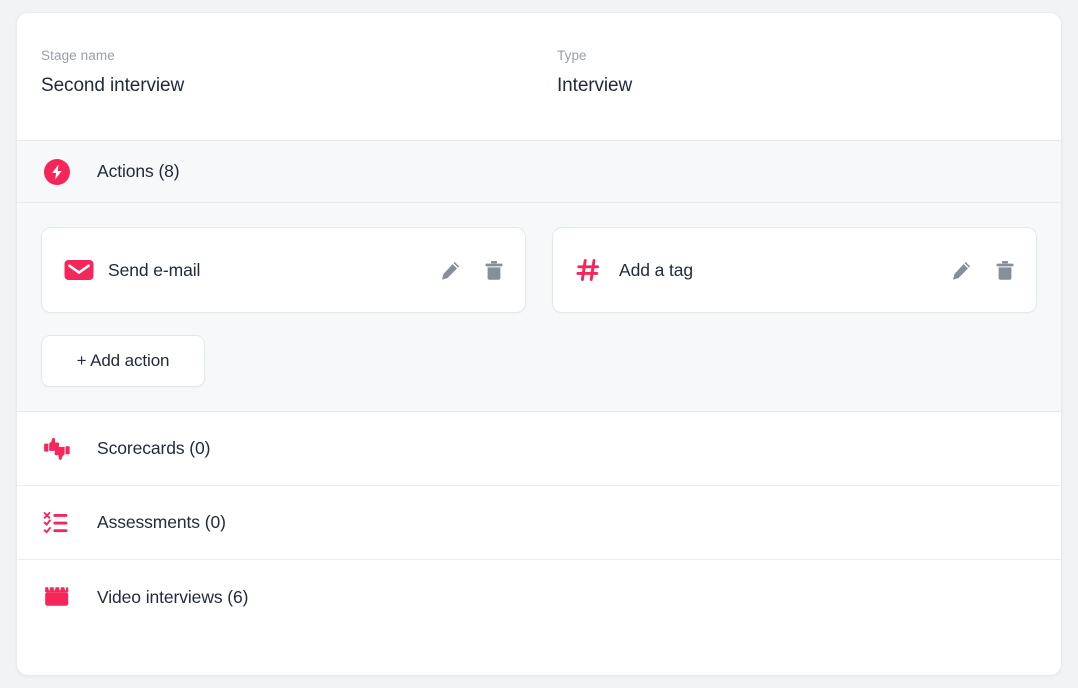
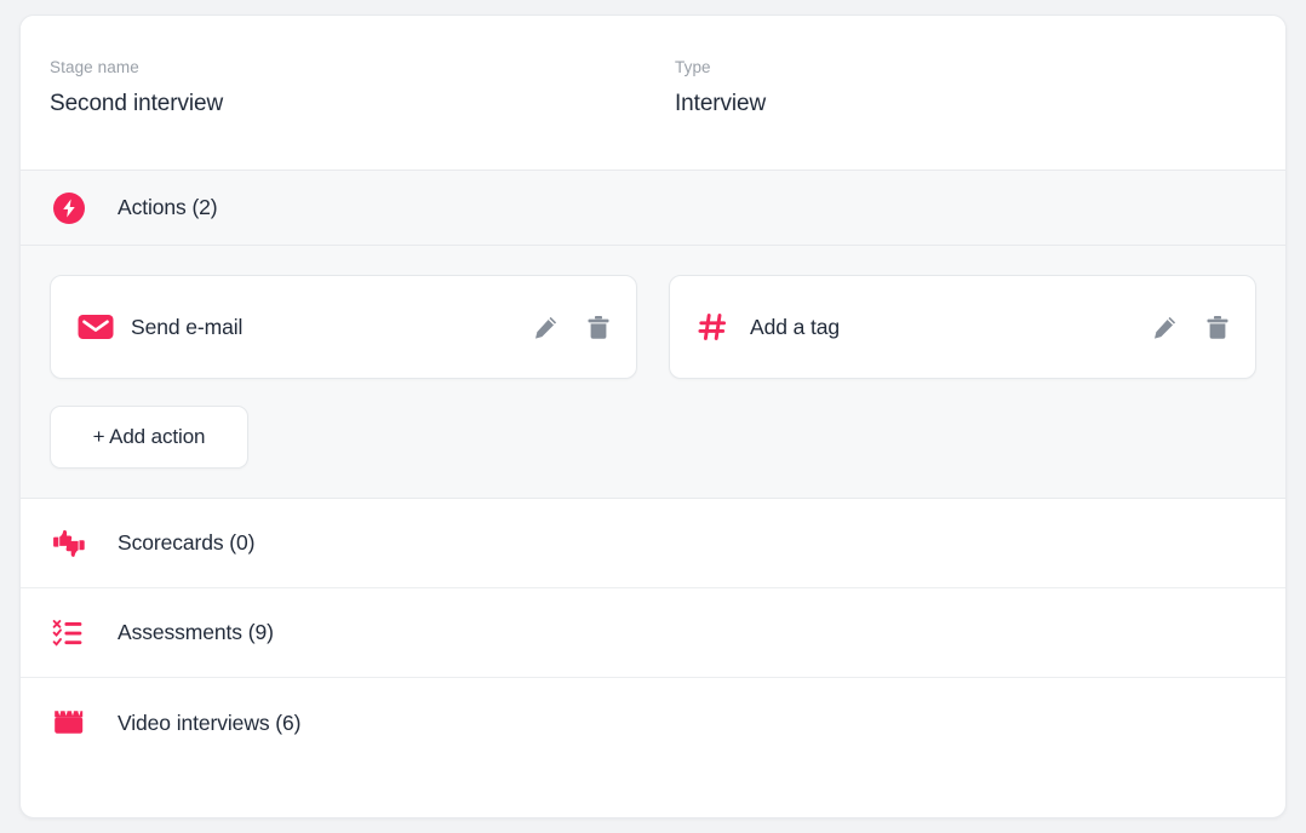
  Stage name
  Second interview
  Type
  Interview
- Actions (8)
+ Actions (2)
  Send e-mail
  Add a tag
  + Add action
  Scorecards (0)
- Assessments (0)
+ Assessments (9)
  Video interviews (6)
